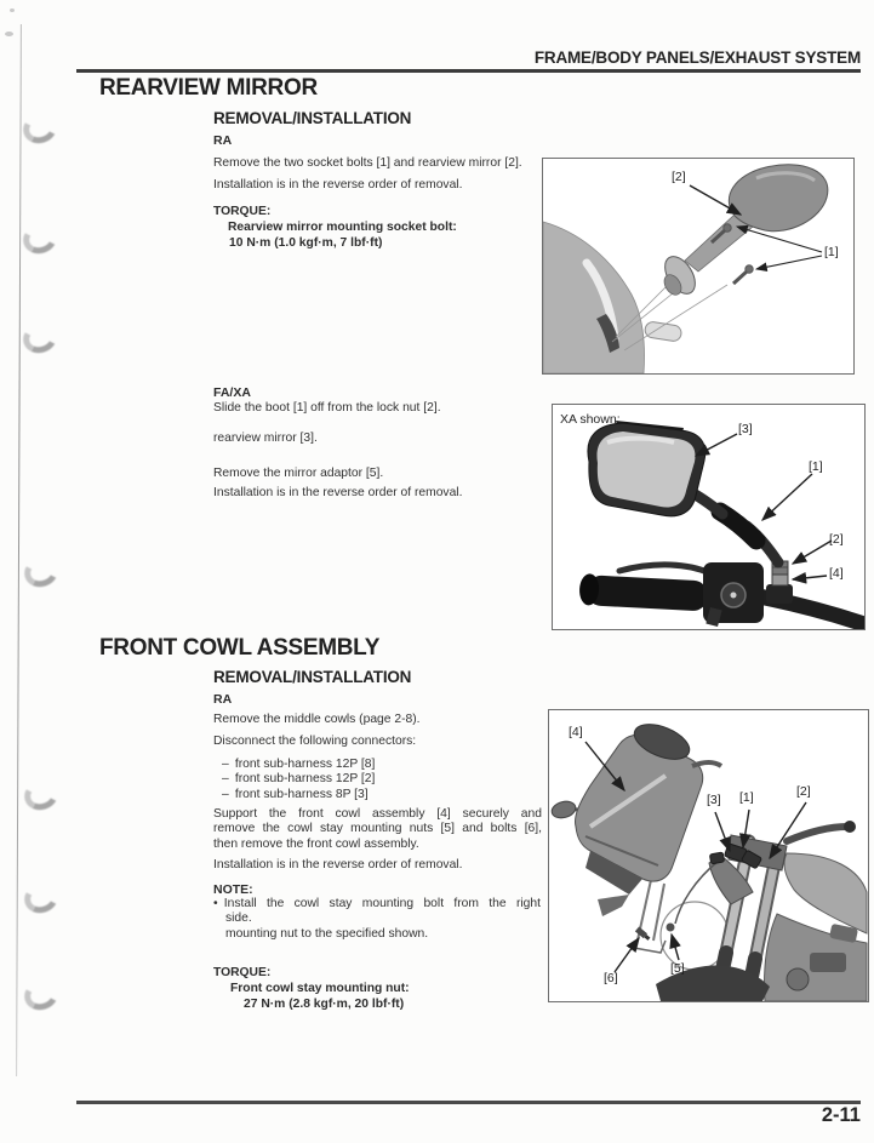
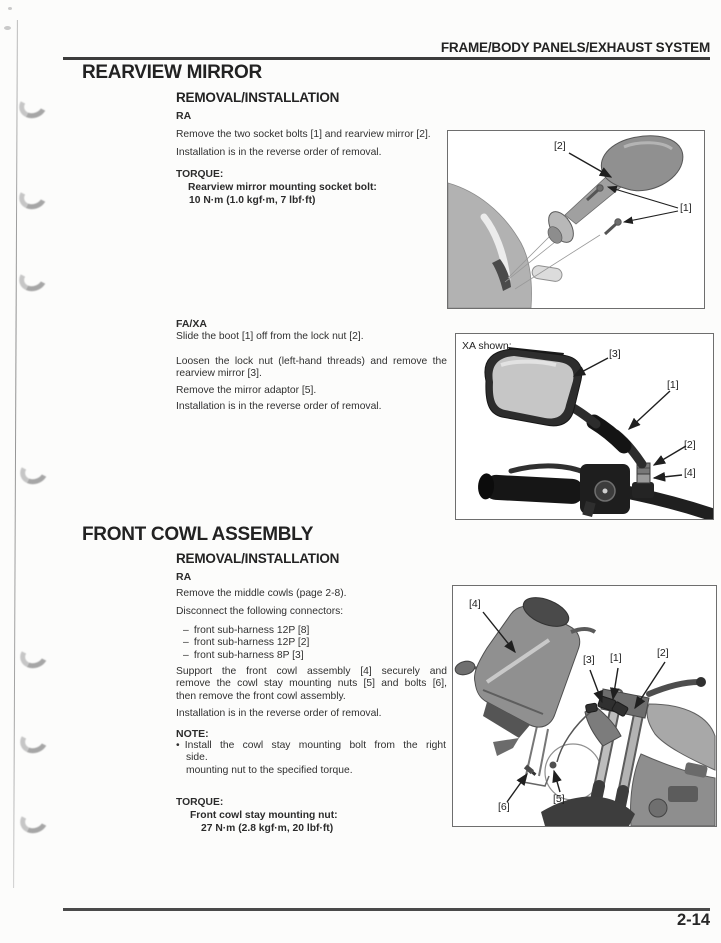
  FRAME/BODY PANELS/EXHAUST SYSTEM
  REARVIEW MIRROR
  REMOVAL/INSTALLATION
  RA
  Remove the two socket bolts [1] and rearview mirror [2].
  Installation is in the reverse order of removal.
  TORQUE:
  Rearview mirror mounting socket bolt:
  10 N·m (1.0 kgf·m, 7 lbf·ft)
  FA/XA
  Slide the boot [1] off from the lock nut [2].
+ Loosen the lock nut (left-hand threads) and remove the
  rearview mirror [3].
  Remove the mirror adaptor [5].
  Installation is in the reverse order of removal.
  [2]
  [1]
  XA shown:
  [3]
  [1]
  [2]
  [4]
  FRONT COWL ASSEMBLY
  REMOVAL/INSTALLATION
  RA
  Remove the middle cowls (page 2-8).
  Disconnect the following connectors:
  – front sub-harness 12P [8]
  – front sub-harness 12P [2]
  – front sub-harness 8P [3]
  Support the front cowl assembly [4] securely and
  remove the cowl stay mounting nuts [5] and bolts [6],
  then remove the front cowl assembly.
  Installation is in the reverse order of removal.
  NOTE:
  • Install the cowl stay mounting bolt from the right
  side.
- mounting nut to the specified shown.
+ mounting nut to the specified torque.
  TORQUE:
  Front cowl stay mounting nut:
  27 N·m (2.8 kgf·m, 20 lbf·ft)
  [4]
  [3]
  [1]
  [2]
  [6]
  [5]
- 2-11
+ 2-14
